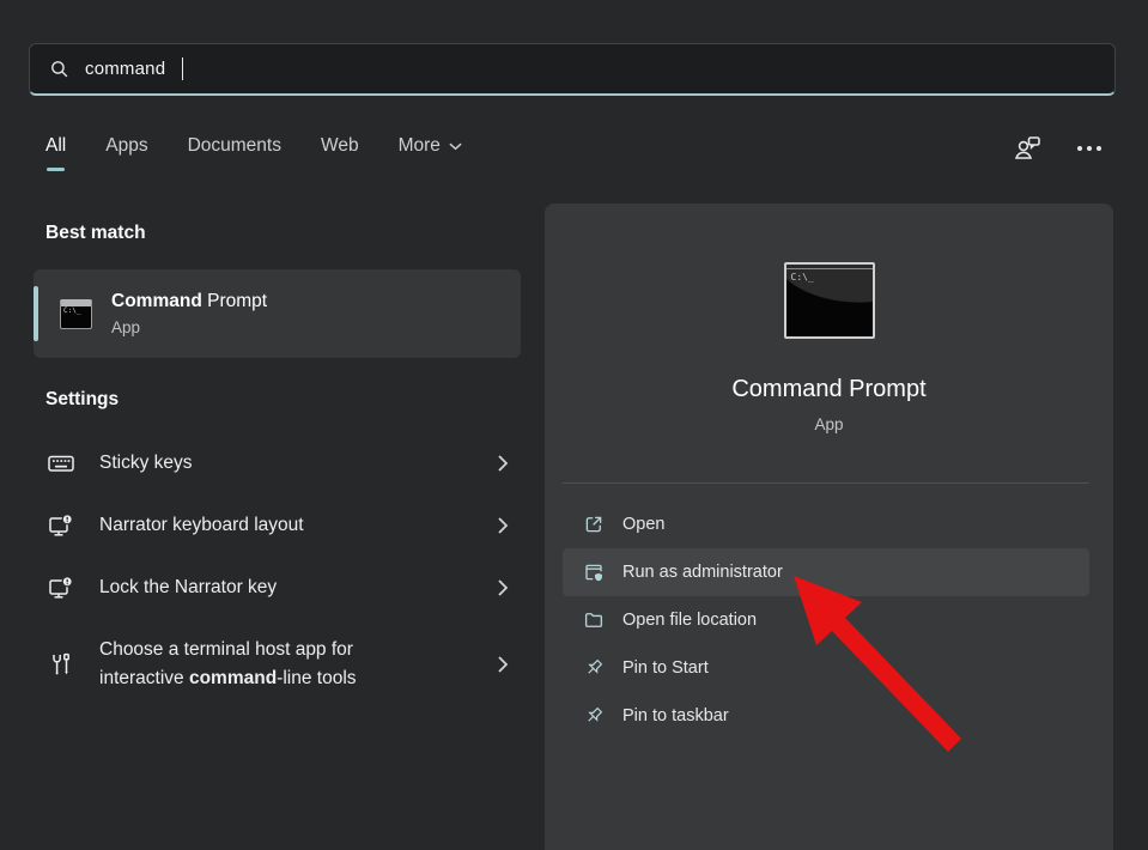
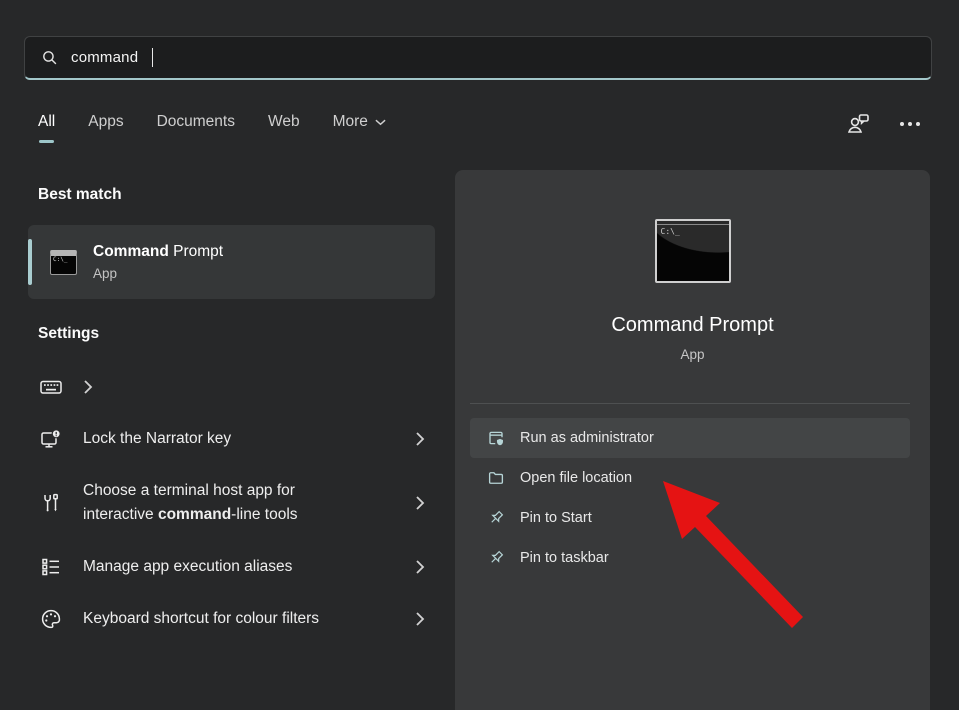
  command
  All
  Apps
  Documents
  Web
  More
  Best match
  Command Prompt
  App
  Settings
- Sticky keys
- Narrator keyboard layout
  Lock the Narrator key
  Choose a terminal host app for
  interactive command-line tools
+ Manage app execution aliases
+ Keyboard shortcut for colour filters
  C:\_
  Command Prompt
  App
- Open
  Run as administrator
  Open file location
  Pin to Start
  Pin to taskbar
